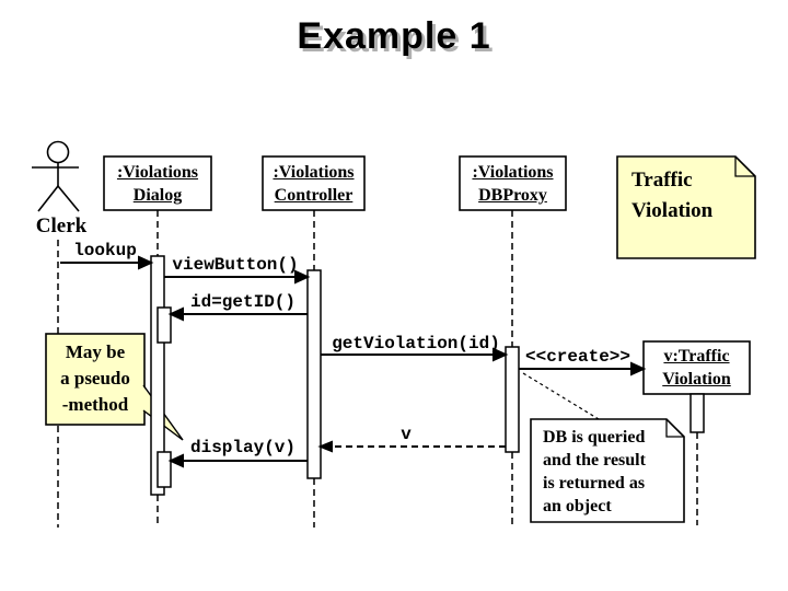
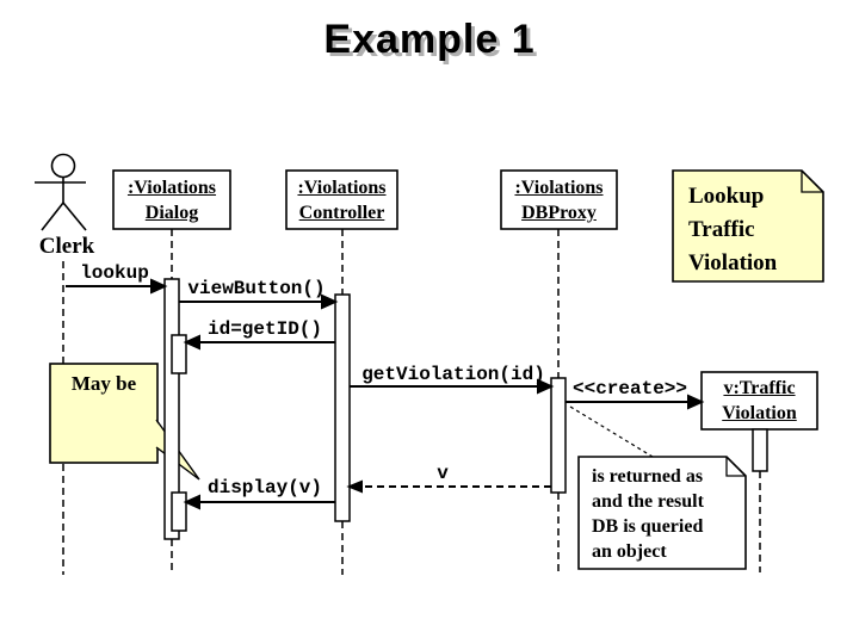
  Example 1
  Clerk
  :Violations
  Dialog
  :Violations
  Controller
  :Violations
  DBProxy
  v:Traffic
  Violation
  lookup
  viewButton()
  id=getID()
  getViolation(id)
  <<create>>
  v
  display(v)
+ Lookup
  Traffic
  Violation
  May be
- a pseudo
- -method
- DB is queried
+ is returned as
  and the result
- is returned as
+ DB is queried
  an object
